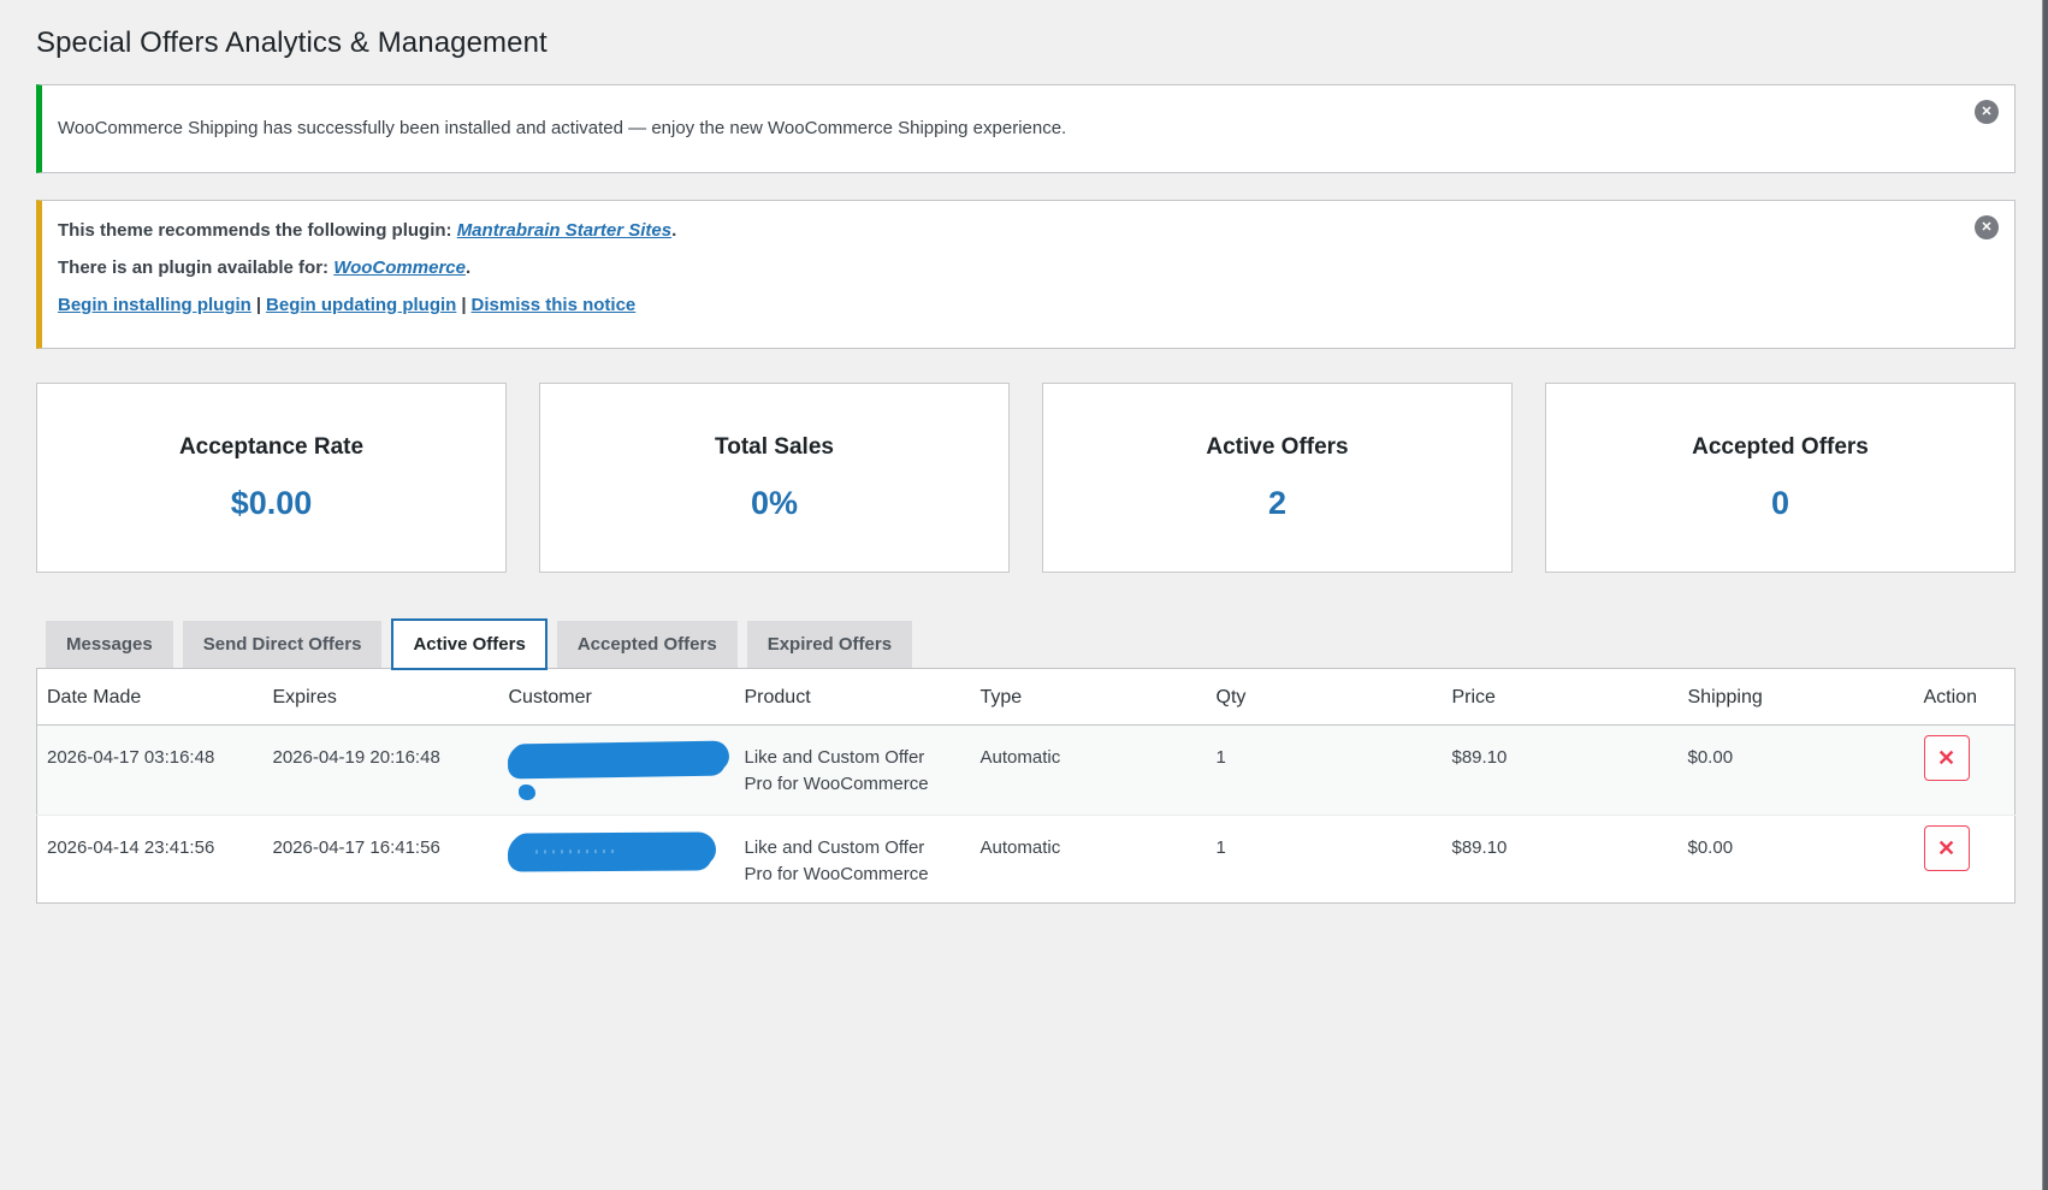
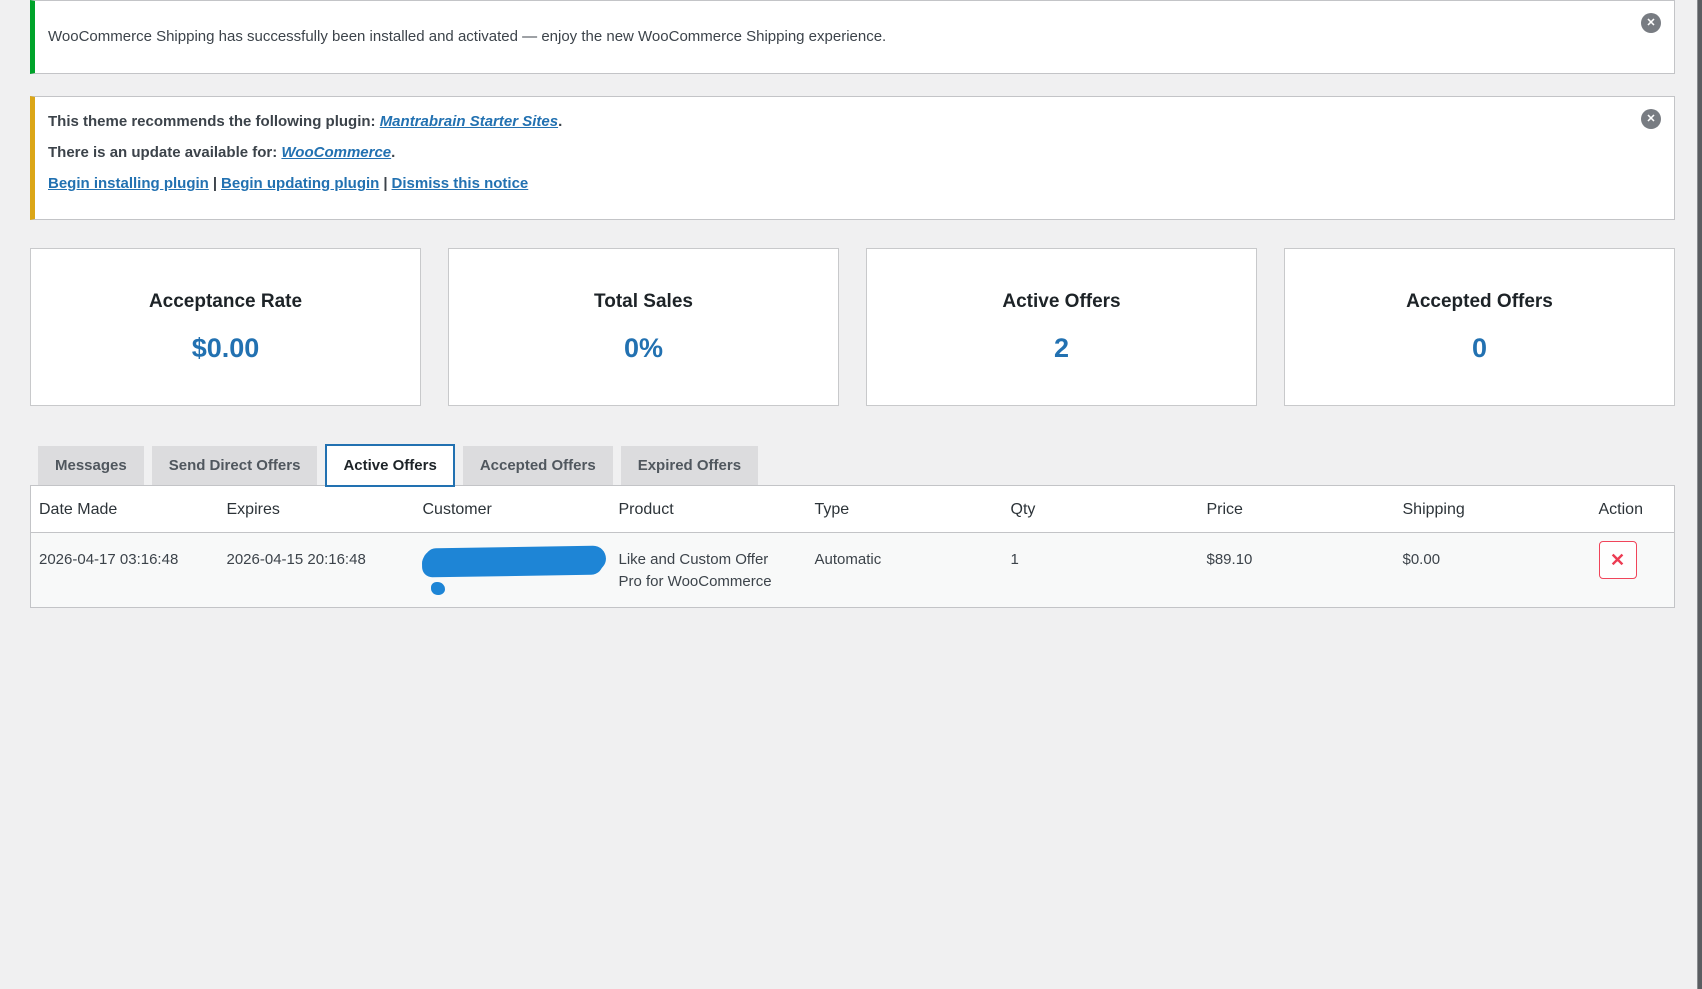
- Special Offers Analytics & Management
  WooCommerce Shipping has successfully been installed and activated — enjoy the new WooCommerce Shipping experience.
  ✕
  This theme recommends the following plugin: Mantrabrain Starter Sites.
- There is an plugin available for: WooCommerce.
+ There is an update available for: WooCommerce.
  Begin installing plugin | Begin updating plugin | Dismiss this notice
  ✕
  Acceptance Rate
  $0.00
  Total Sales
  0%
  Active Offers
  2
  Accepted Offers
  0
  Messages
  Send Direct Offers
  Active Offers
  Accepted Offers
  Expired Offers
  Date Made	Expires	Customer	Product	Type	Qty	Price	Shipping	Action
- 2026-04-17 03:16:48	2026-04-19 20:16:48		Like and Custom Offer Pro for WooCommerce	Automatic	1	$89.10	$0.00	✕
+ 2026-04-17 03:16:48	2026-04-15 20:16:48		Like and Custom Offer Pro for WooCommerce	Automatic	1	$89.10	$0.00	✕
- 2026-04-14 23:41:56	2026-04-17 16:41:56		Like and Custom Offer Pro for WooCommerce	Automatic	1	$89.10	$0.00	✕
